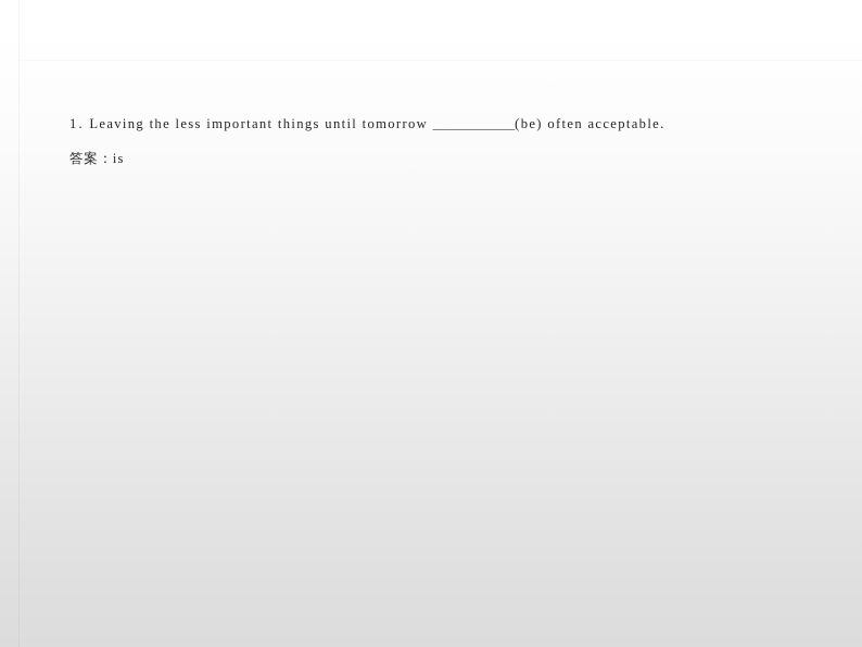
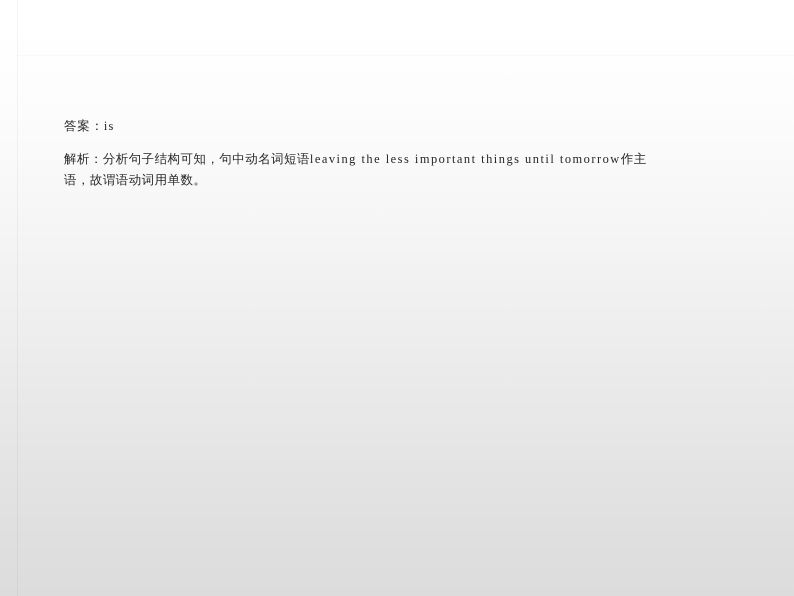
- 1. Leaving the less important things until tomorrow ____________(be) often acceptable.
  答案：is
+ 解析：分析句子结构可知，句中动名词短语leaving the less important things until tomorrow作主
+ 语，故谓语动词用单数。
